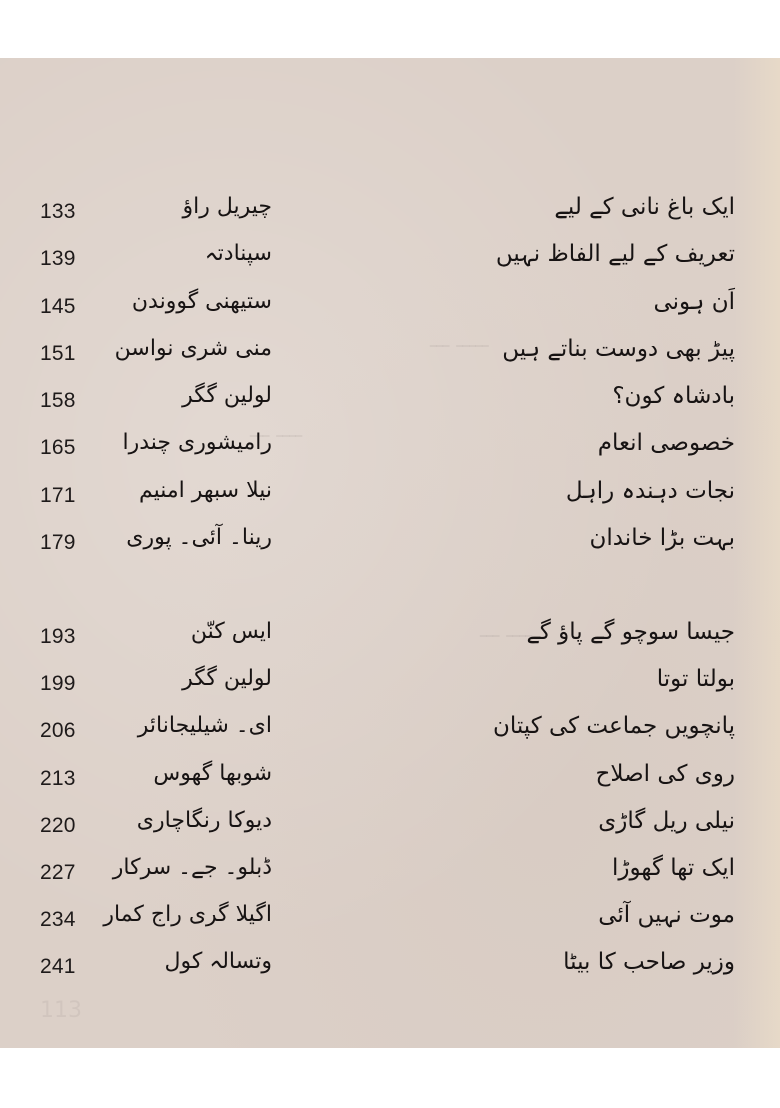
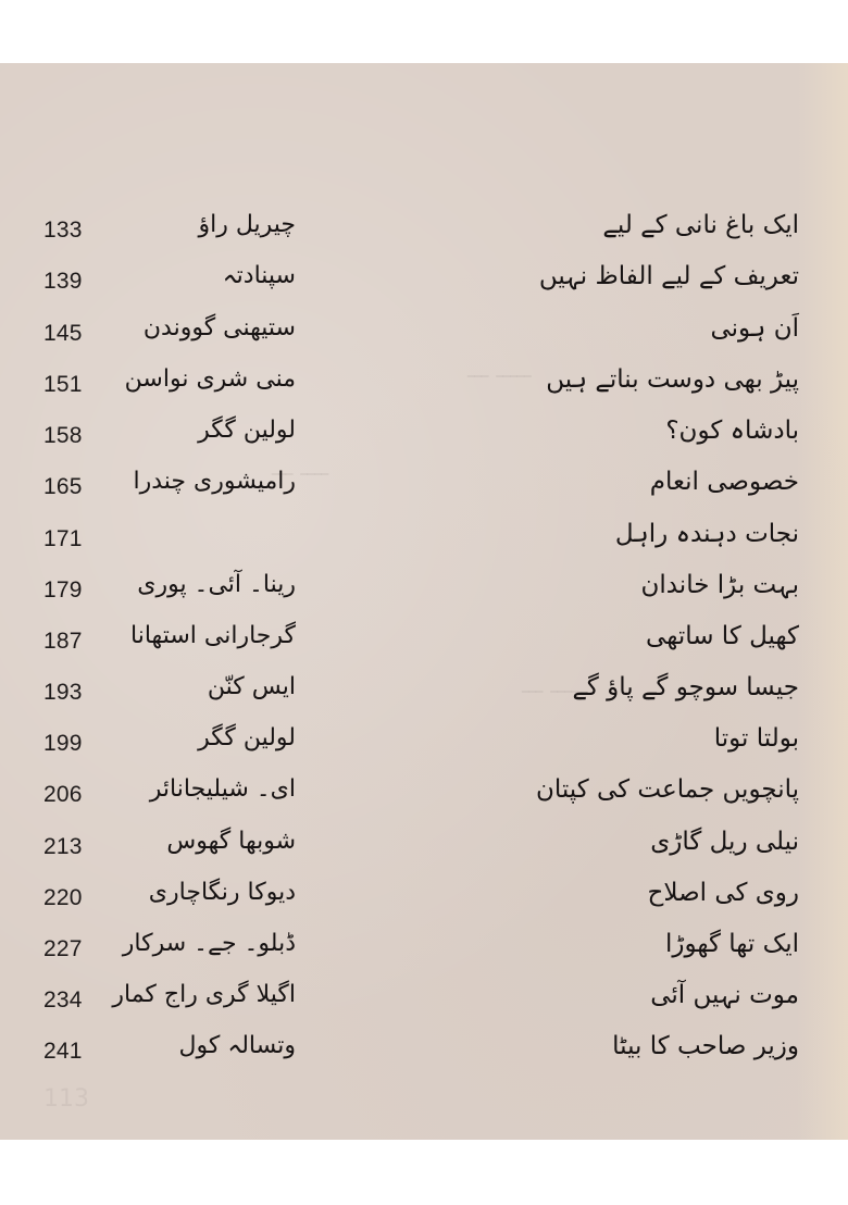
  133
  چیریل راؤ
  ایک باغ نانی کے لیے
  139
  سپنادتہ
  تعریف کے لیے الفاظ نہیں
  145
  ستیھنی گووندن
  اَن ہونی
  151
  منی شری نواسن
  پیڑ بھی دوست بناتے ہیں
  158
  لولین گگر
  بادشاہ کون؟
  165
  رامیشوری چندرا
  خصوصی انعام
  171
- نیلا سبھر امنیم
  نجات دہندہ راہل
  179
  رینا۔ آئی۔ پوری
  بہت بڑا خاندان
+ 187
+ گرجارانی استھانا
+ کھیل کا ساتھی
  193
  ایس کنّن
  جیسا سوچو گے پاؤ گے
  199
  لولین گگر
  بولتا توتا
  206
  ای۔ شیلیجانائر
  پانچویں جماعت کی کپتان
  213
  شوبھا گھوس
- روی کی اصلاح
+ نیلی ریل گاڑی
  220
  دیوکا رنگاچاری
- نیلی ریل گاڑی
+ روی کی اصلاح
  227
  ڈبلو۔ جے۔ سرکار
  ایک تھا گھوڑا
  234
  اگیلا گری راج کمار
  موت نہیں آئی
  241
  وتسالہ کول
  وزیر صاحب کا بیٹا
